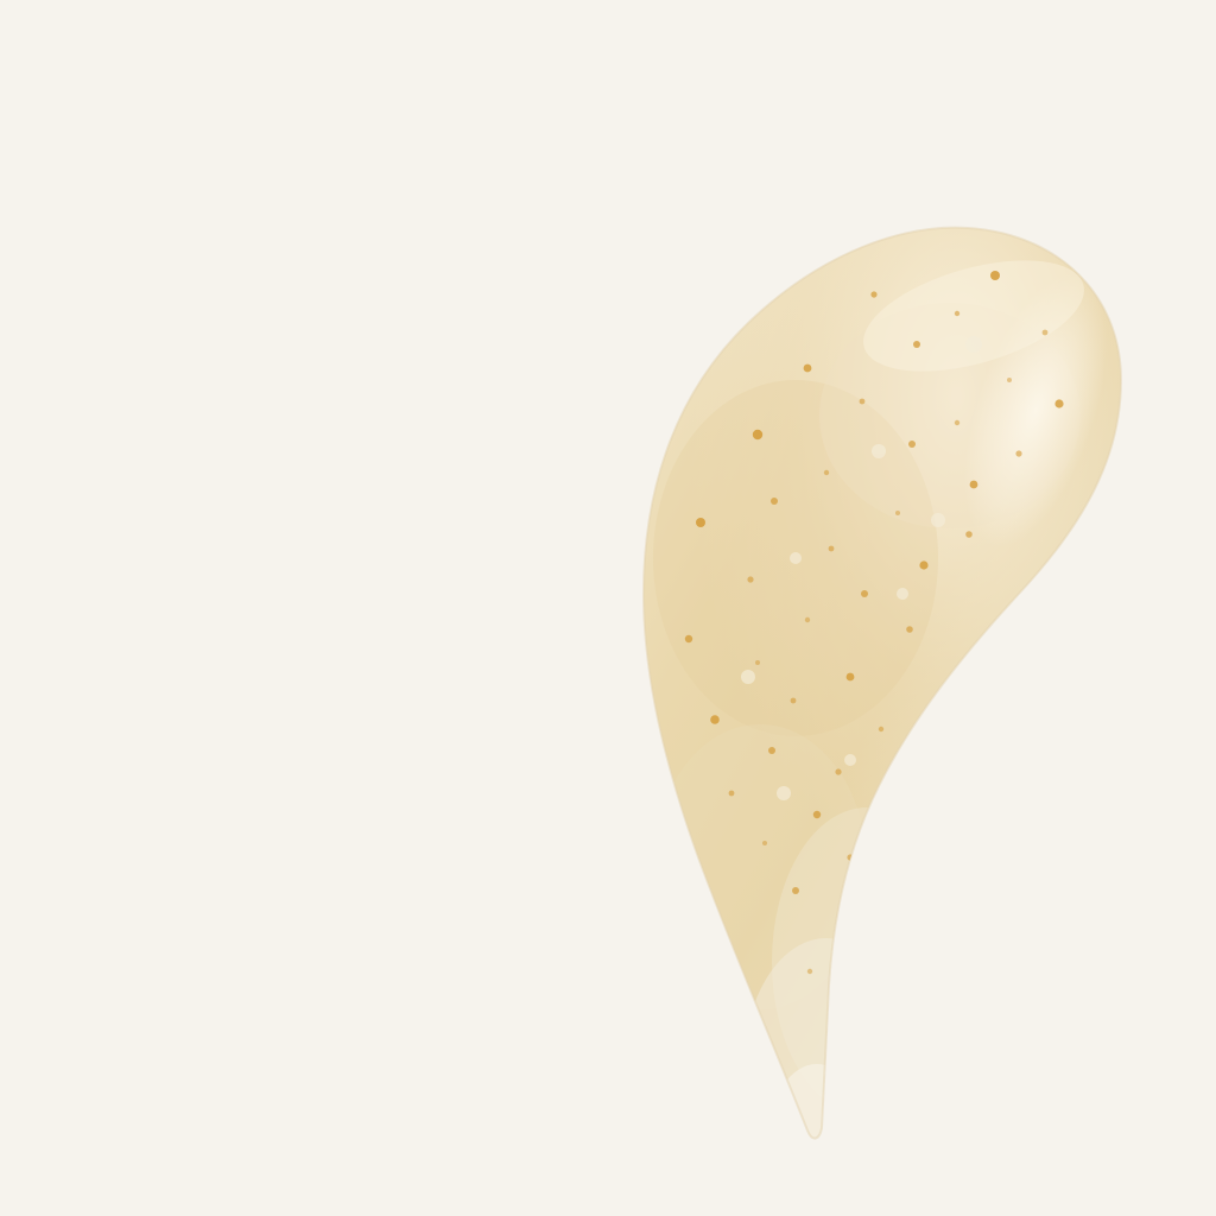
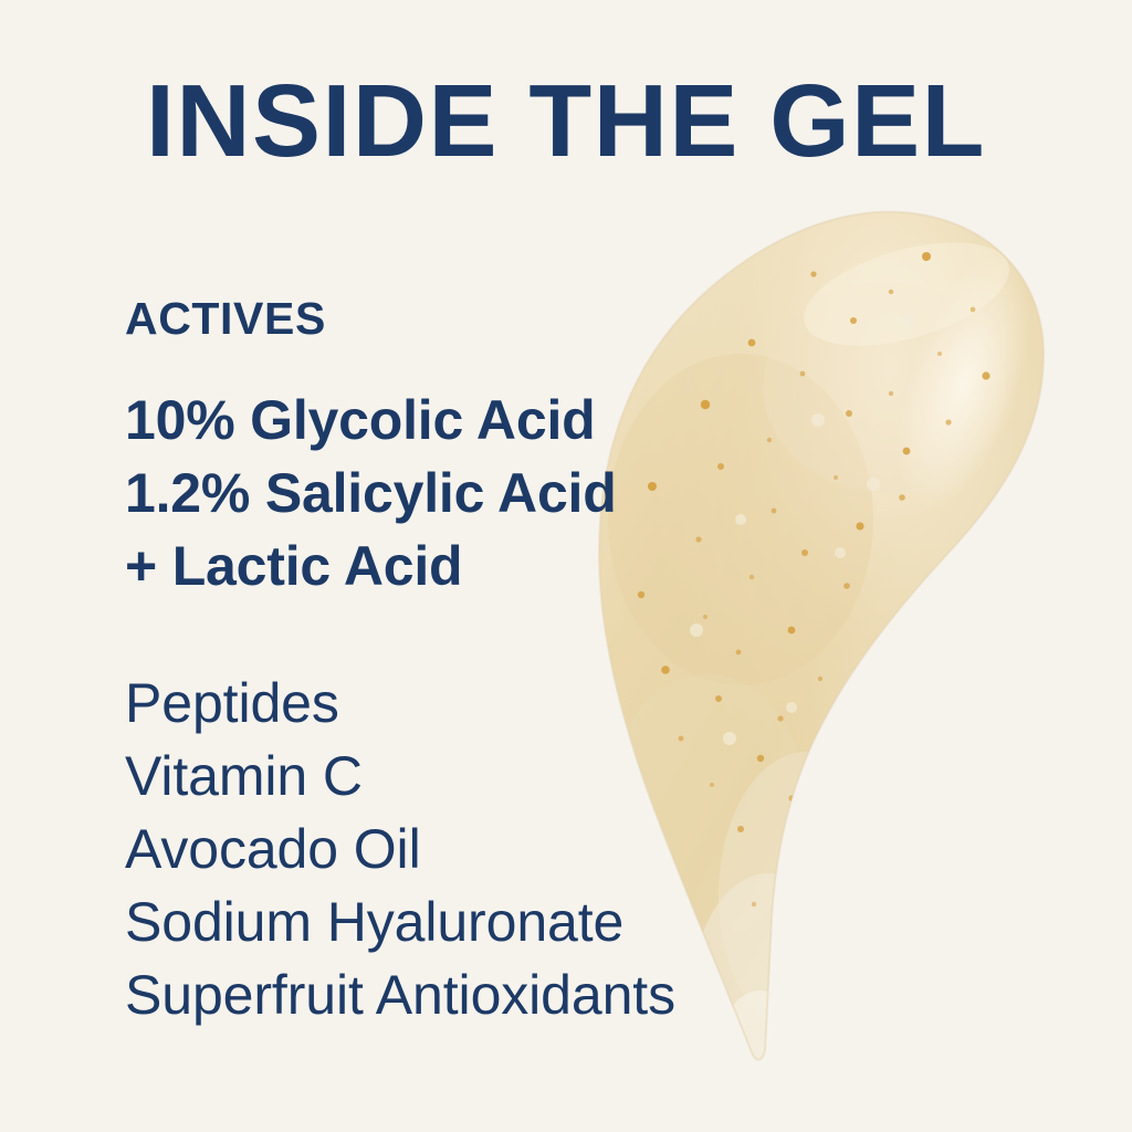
+ INSIDE THE GEL
+ ACTIVES
+ 10% Glycolic Acid
+ 1.2% Salicylic Acid
+ + Lactic Acid
+ Peptides
+ Vitamin C
+ Avocado Oil
+ Sodium Hyaluronate
+ Superfruit Antioxidants
